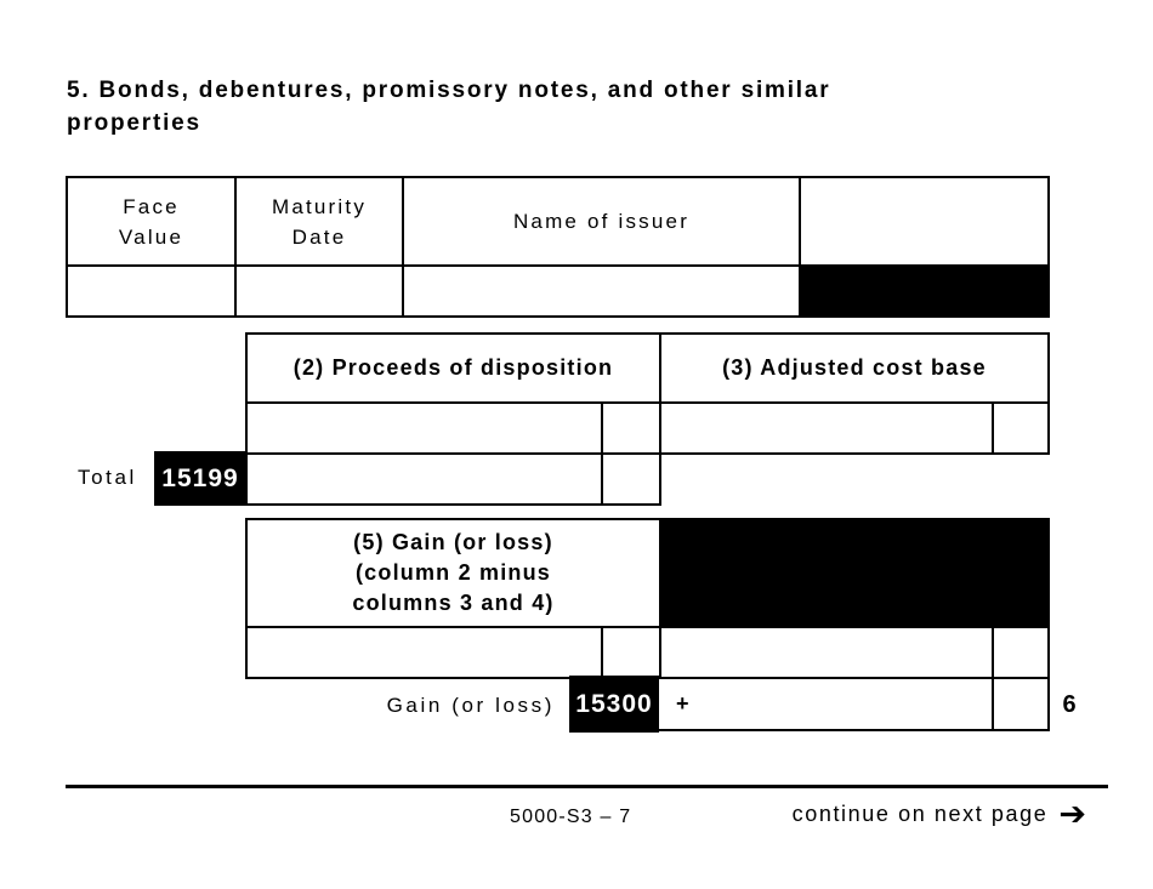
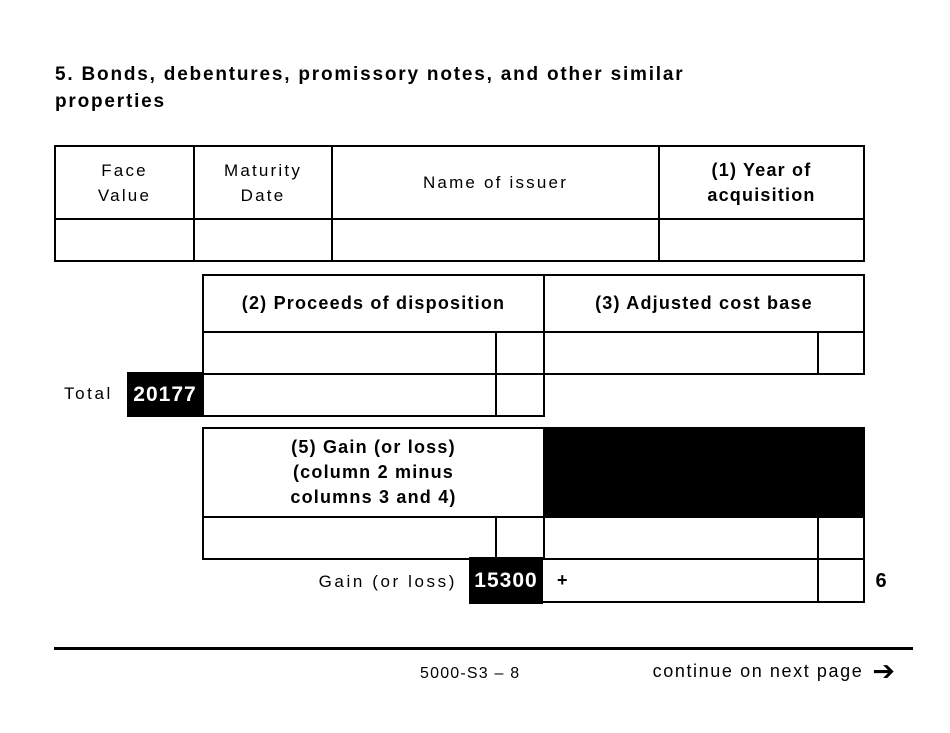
  5. Bonds, debentures, promissory notes, and other similar
  properties
  Face
  Value
  Maturity
  Date
  Name of issuer
+ (1) Year of
+ acquisition
  (2) Proceeds of disposition
  (3) Adjusted cost base
  Total
- 15199
+ 20177
  (5) Gain (or loss)
  (column 2 minus
  columns 3 and 4)
  Gain (or loss)
  15300
  +
  6
- 5000-S3 – 7
+ 5000-S3 – 8
  continue on next page
  ➔
